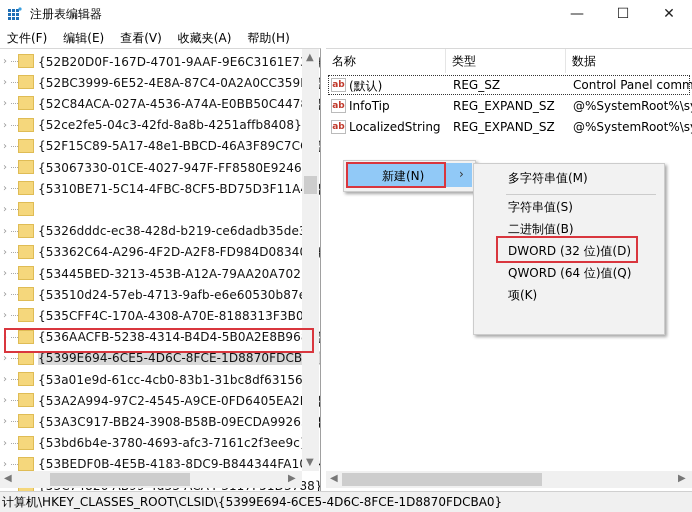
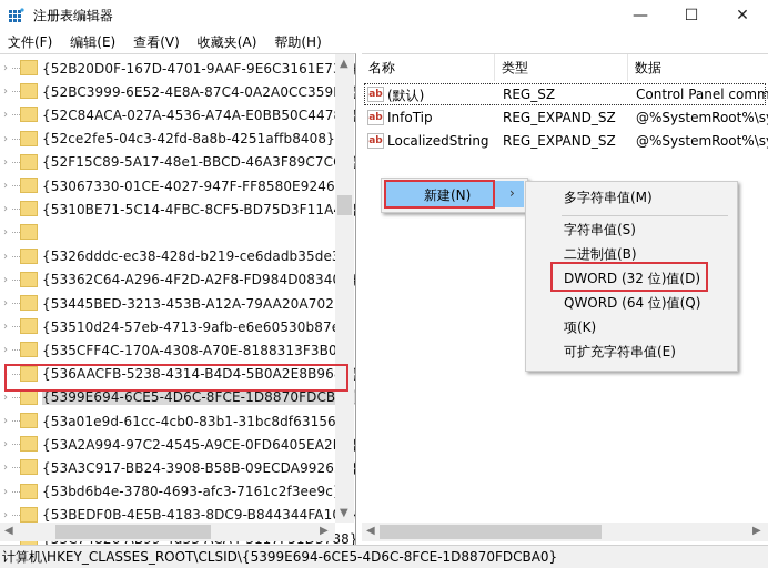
  注册表编辑器
  —
  ☐
  ✕
  文件(F)
  编辑(E)
  查看(V)
  收藏夹(A)
  帮助(H)
  ›
  {52B20D0F-167D-4701-9AAF-9E6C3161E7}
  ›
  {52BC3999-6E52-4E8A-87C4-0A2A0CC359
  ›
  {52C84ACA-027A-4536-A74A-E0BB50C447}
  ›
  {52ce2fe5-04c3-42fd-8a8b-4251affb8408}
  ›
  {52F15C89-5A17-48e1-BBCD-46A3F89C7C
  ›
  {53067330-01CE-4027-947F-FF8580E9246
  ›
  {5310BE71-5C14-4FBC-8CF5-BD75D3F11A}
  ›
  ›
  {5326dddc-ec38-428d-b219-ce6dadb35de
  ›
  {53362C64-A296-4F2D-A2F8-FD984D0834}
  ›
  {53445BED-3213-453B-A12A-79AA20A702
  ›
  {53510d24-57eb-4713-9afb-e6e60530b87
  ›
  {535CFF4C-170A-4308-A70E-8188313F3B0
  ›
  {536AACFB-5238-4314-B4D4-5B0A2E8B96
  ›
  {5399E694-6CE5-4D6C-8FCE-1D8870FDCB
  ›
  {53a01e9d-61cc-4cb0-83b1-31bc8df63156
  ›
  {53A2A994-97C2-4545-A9CE-0FD6405EA2}
  ›
  {53A3C917-BB24-3908-B58B-09ECDA9926}
  ›
  {53bd6b4e-3780-4693-afc3-7161c2f3ee9c
  ›
  {53BEDF0B-4E5B-4183-8DC9-B844344FA1
  ▲
  ▼
  ◀
  ▶
  名称
  类型
  数据
  ab
  (默认)
  REG_SZ
  Control Panel comm
  ab
  InfoTip
  REG_EXPAND_SZ
  @%SystemRoot%\s
  ab
  LocalizedString
  REG_EXPAND_SZ
  @%SystemRoot%\s
  ◀
  ▶
  新建(N)
  ›
  多字符串值(M)
  字符串值(S)
  二进制值(B)
  DWORD (32 位)值(D)
  QWORD (64 位)值(Q)
  项(K)
+ 可扩充字符串值(E)
  计算机\HKEY_CLASSES_ROOT\CLSID\{5399E694-6CE5-4D6C-8FCE-1D8870FDCBA0}
